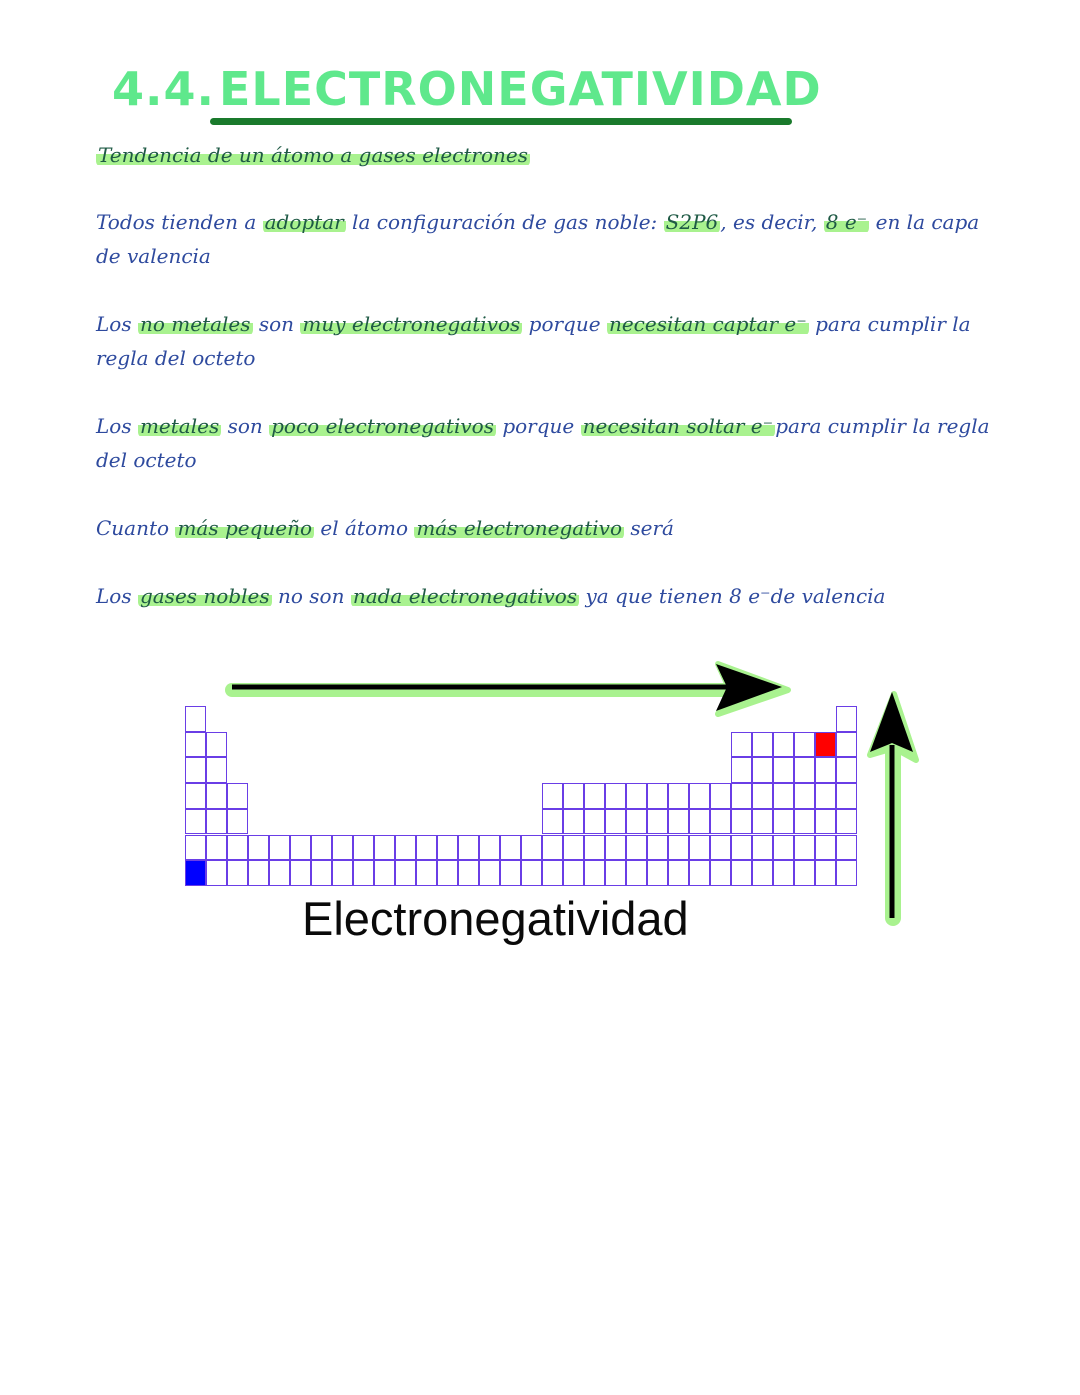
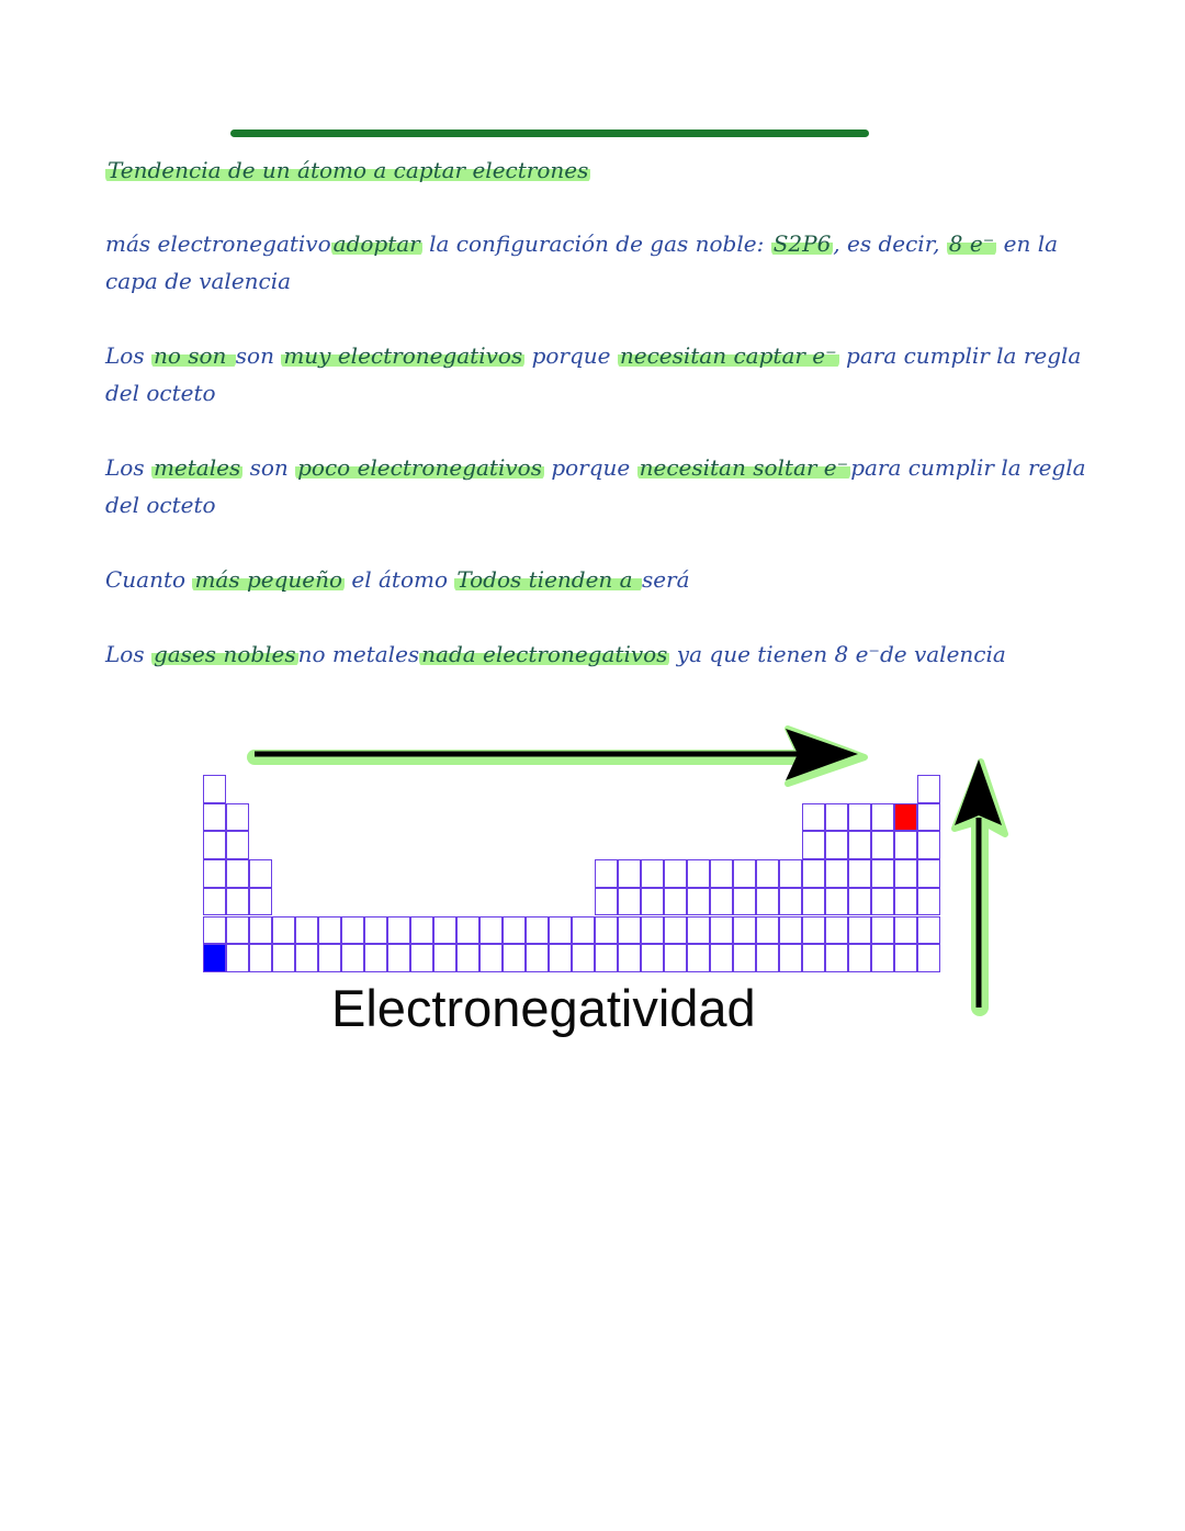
- 4.4.ELECTRONEGATIVIDAD
- Tendencia de un átomo a gases electrones
+ Tendencia de un átomo a captar electrones
- Todos tienden a adoptar la configuración de gas noble: S2P6, es decir, 8 e⁻ en la capa de valencia
+ más electronegativoadoptar la configuración de gas noble: S2P6, es decir, 8 e⁻ en la capa de valencia
- Los no metales son muy electronegativos porque necesitan captar e⁻ para cumplir la regla del octeto
+ Los no son son muy electronegativos porque necesitan captar e⁻ para cumplir la regla del octeto
  Los metales son poco electronegativos porque necesitan soltar e⁻para cumplir la regla del octeto
- Cuanto más pequeño el átomo más electronegativo será
+ Cuanto más pequeño el átomo Todos tienden a será
- Los gases nobles no son nada electronegativos ya que tienen 8 e⁻de valencia
+ Los gases noblesno metalesnada electronegativos ya que tienen 8 e⁻de valencia
  Electronegatividad
